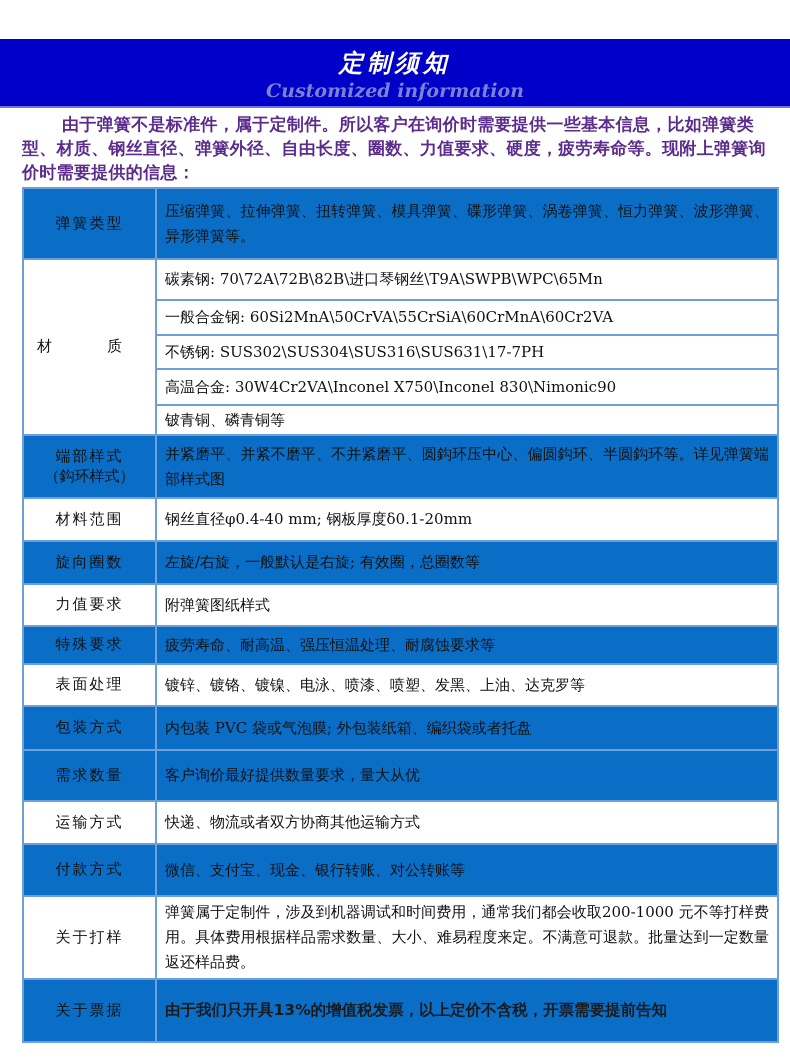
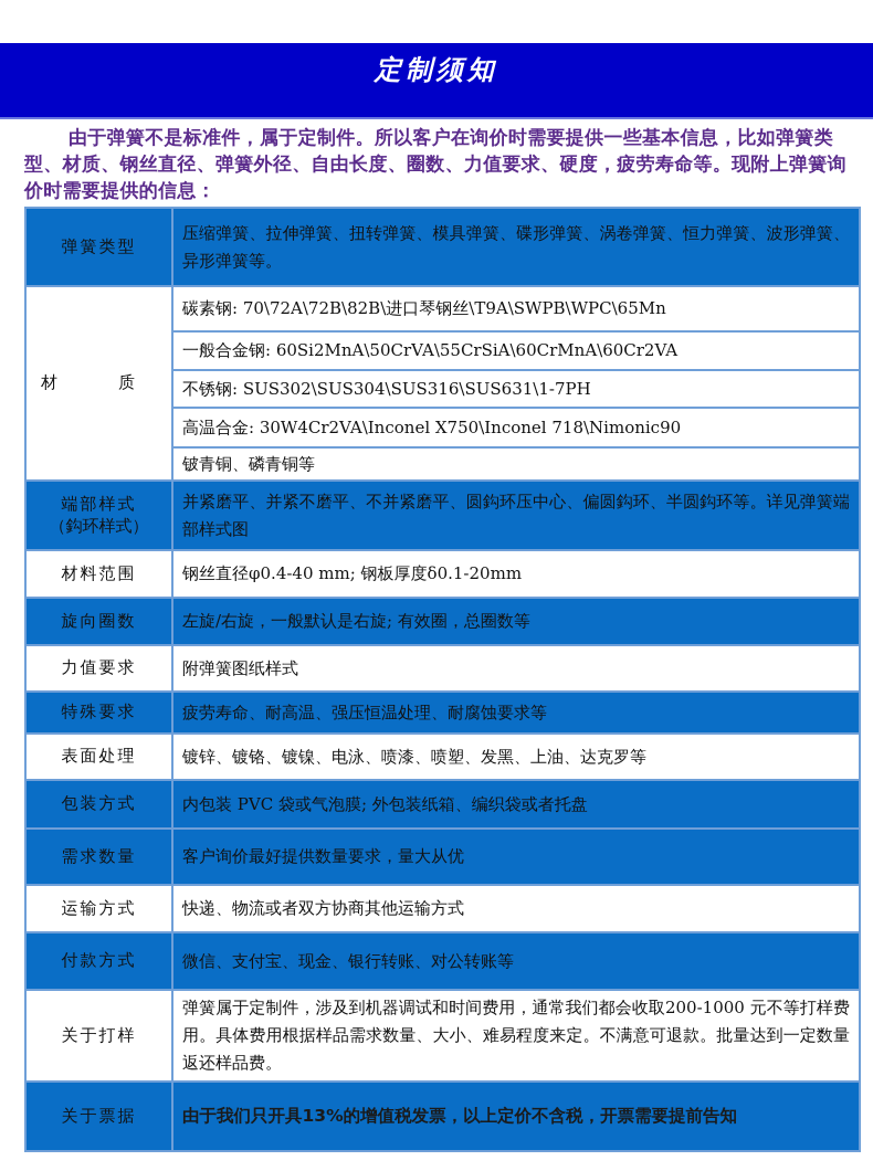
  定制须知
- Customized information
  由于弹簧不是标准件，属于定制件。所以客户在询价时需要提供一些基本信息，比如弹簧类型、材质、钢丝直径、弹簧外径、自由长度、圈数、力值要求、硬度，疲劳寿命等。现附上弹簧询价时需要提供的信息：
  弹簧类型	压缩弹簧、拉伸弹簧、扭转弹簧、模具弹簧、碟形弹簧、涡卷弹簧、恒力弹簧、波形弹簧、异形弹簧等。
  材 质	碳素钢: 70\72A\72B\82B\进口琴钢丝\T9A\SWPB\WPC\65Mn
  一般合金钢: 60Si2MnA\50CrVA\55CrSiA\60CrMnA\60Cr2VA
- 不锈钢: SUS302\SUS304\SUS316\SUS631\17-7PH
+ 不锈钢: SUS302\SUS304\SUS316\SUS631\1-7PH
- 高温合金: 30W4Cr2VA\Inconel X750\Inconel 830\Nimonic90
+ 高温合金: 30W4Cr2VA\Inconel X750\Inconel 718\Nimonic90
  铍青铜、磷青铜等
  端部样式 （鈎环样式）	并紧磨平、并紧不磨平、不并紧磨平、圆鈎环压中心、偏圆鈎环、半圆鈎环等。详见弹簧端部样式图
  材料范围	钢丝直径φ0.4-40 mm; 钢板厚度δ0.1-20mm
  旋向圈数	左旋/右旋，一般默认是右旋; 有效圈，总圈数等
  力值要求	附弹簧图纸样式
  特殊要求	疲劳寿命、耐高温、强压恒温处理、耐腐蚀要求等
  表面处理	镀锌、镀铬、镀镍、电泳、喷漆、喷塑、发黑、上油、达克罗等
  包装方式	内包装 PVC 袋或气泡膜; 外包装纸箱、编织袋或者托盘
  需求数量	客户询价最好提供数量要求，量大从优
  运输方式	快递、物流或者双方协商其他运输方式
  付款方式	微信、支付宝、现金、银行转账、对公转账等
  关于打样	弹簧属于定制件，涉及到机器调试和时间费用，通常我们都会收取200-1000 元不等打样费用。具体费用根据样品需求数量、大小、难易程度来定。不满意可退款。批量达到一定数量返还样品费。
  关于票据	由于我们只开具13%的增值税发票，以上定价不含税，开票需要提前告知
